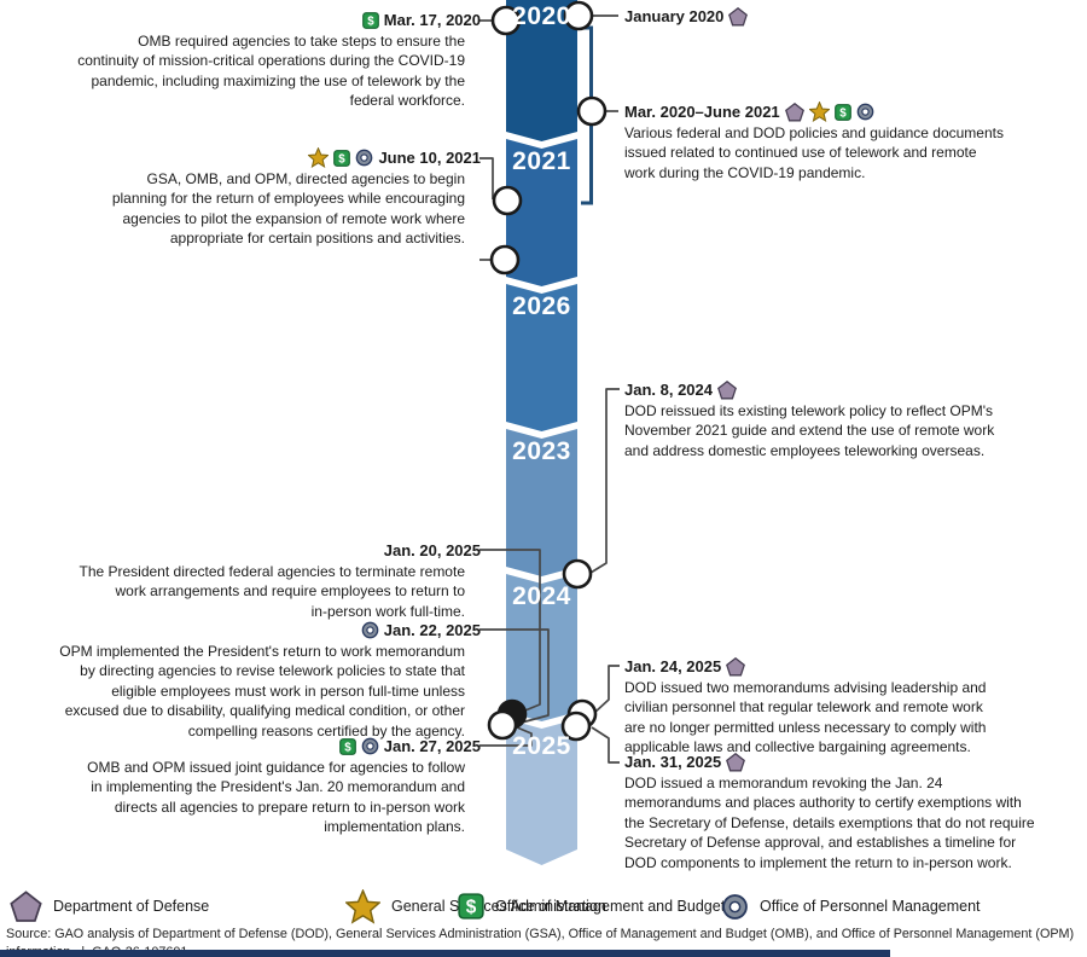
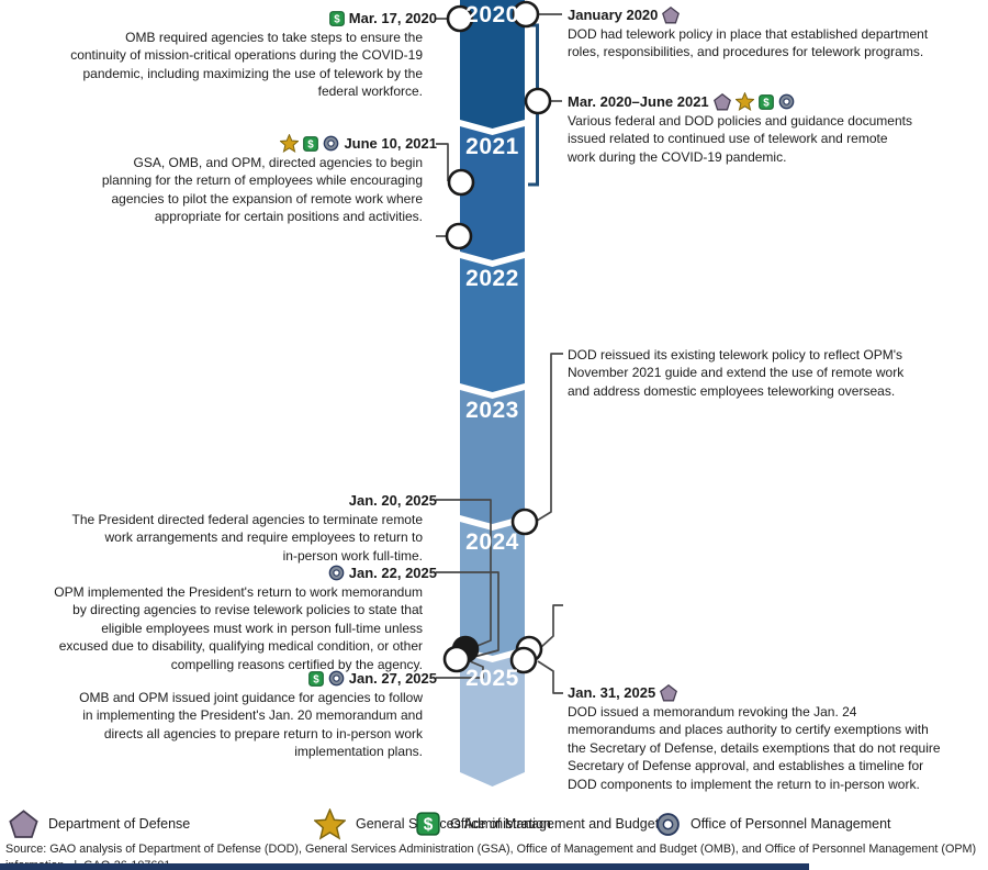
  2020
  2021
- 2026
+ 2022
  2023
  2024
  2025
  $
  Mar. 17, 2020
  OMB required agencies to take steps to ensure the
  continuity of mission-critical operations during the COVID-19
  pandemic, including maximizing the use of telework by the
  federal workforce.
  $
  June 10, 2021
  GSA, OMB, and OPM, directed agencies to begin
  planning for the return of employees while encouraging
  agencies to pilot the expansion of remote work where
  appropriate for certain positions and activities.
  Jan. 20, 2025
  The President directed federal agencies to terminate remote
  work arrangements and require employees to return to
  in-person work full-time.
  Jan. 22, 2025
  OPM implemented the President's return to work memorandum
  by directing agencies to revise telework policies to state that
  eligible employees must work in person full-time unless
  excused due to disability, qualifying medical condition, or other
  compelling reasons certified by the agency.
  $
  Jan. 27, 2025
  OMB and OPM issued joint guidance for agencies to follow
  in implementing the President's Jan. 20 memorandum and
  directs all agencies to prepare return to in-person work
  implementation plans.
  January 2020
+ DOD had telework policy in place that established department
+ roles, responsibilities, and procedures for telework programs.
  Mar. 2020–June 2021
  $
  Various federal and DOD policies and guidance documents
  issued related to continued use of telework and remote
  work during the COVID-19 pandemic.
- Jan. 8, 2024
  DOD reissued its existing telework policy to reflect OPM's
  November 2021 guide and extend the use of remote work
  and address domestic employees teleworking overseas.
- Jan. 24, 2025
- DOD issued two memorandums advising leadership and
- civilian personnel that regular telework and remote work
- are no longer permitted unless necessary to comply with
- applicable laws and collective bargaining agreements.
  Jan. 31, 2025
  DOD issued a memorandum revoking the Jan. 24
  memorandums and places authority to certify exemptions with
  the Secretary of Defense, details exemptions that do not require
  Secretary of Defense approval, and establishes a timeline for
  DOD components to implement the return to in-person work.
  Department of Defense
  General Sces Administration
  $
  Office of Management and Budge
  Office of Personnel Management
  Source: GAO analysis of Department of Defense (DOD), General Services Administration (GSA), Office of Management and Budget (OMB), and Office of Personnel Management (OPM)
